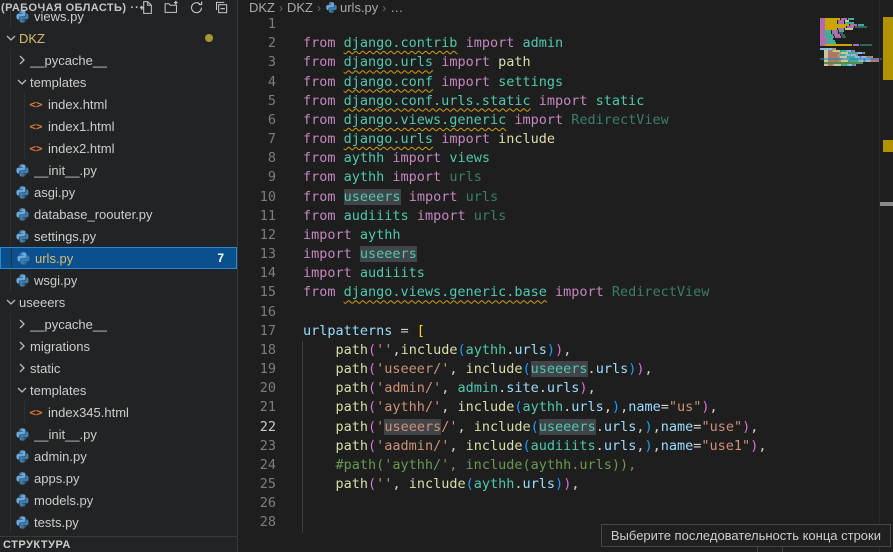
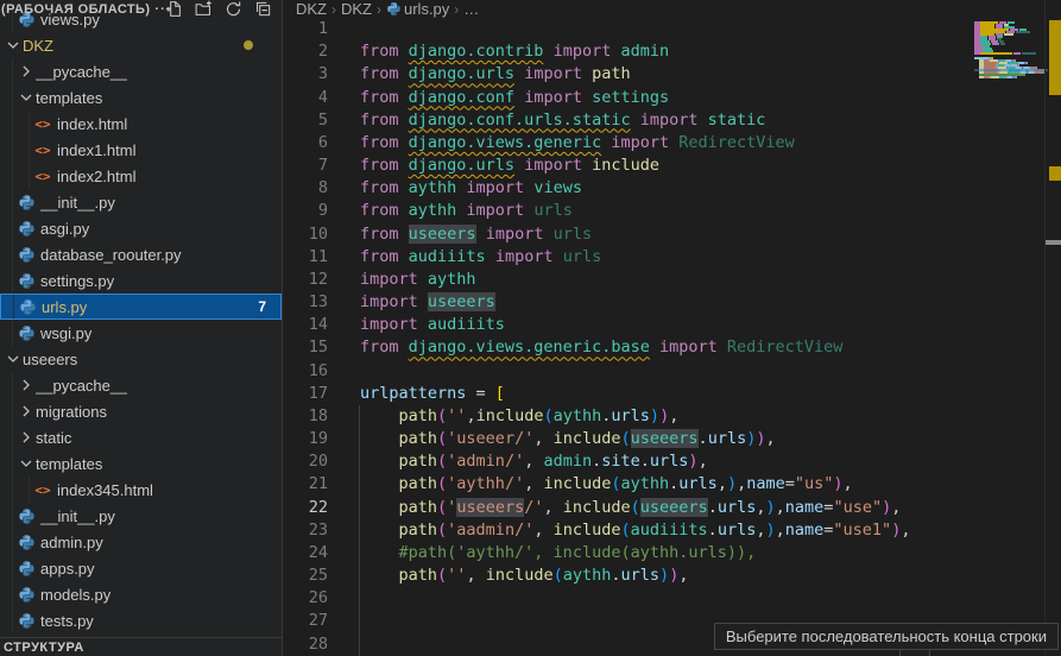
  (РАБОЧАЯ ОБЛАСТЬ)
  views.py
  DKZ
  __pycache__
  templates
  <>
  index.html
  <>
  index1.html
  <>
  index2.html
  __init__.py
  asgi.py
  database_roouter.py
  settings.py
  urls.py
  7
  wsgi.py
  useeers
  __pycache__
  migrations
  static
  templates
  <>
  index345.html
  __init__.py
  admin.py
  apps.py
  models.py
  tests.py
  СТРУКТУРА
  DKZ
  ›
  DKZ
  ›
  urls.py
  ›
  …
  1
  2
  from django.contrib import admin
  3
  from django.urls import path
  4
  from django.conf import settings
  5
  from django.conf.urls.static import static
  6
  from django.views.generic import RedirectView
  7
  from django.urls import include
  8
  from aythh import views
  9
  from aythh import urls
  10
  from useeers import urls
  11
  from audiiits import urls
  12
  import aythh
  13
  import useeers
  14
  import audiiits
  15
  from django.views.generic.base import RedirectView
  16
  17
  urlpatterns = [
  18
  path('',include(aythh.urls)),
  19
  path('useeer/', include(useeers.urls)),
  20
  path('admin/', admin.site.urls),
  21
  path('aythh/', include(aythh.urls,),name="us"),
  22
  path('useeers/', include(useeers.urls,),name="use"),
  23
  path('aadmin/', include(audiiits.urls,),name="use1"),
  24
  #path('aythh/', include(aythh.urls)),
  25
  path('', include(aythh.urls)),
  26
+ 27
  28
  Выберите последовательность конца строки
